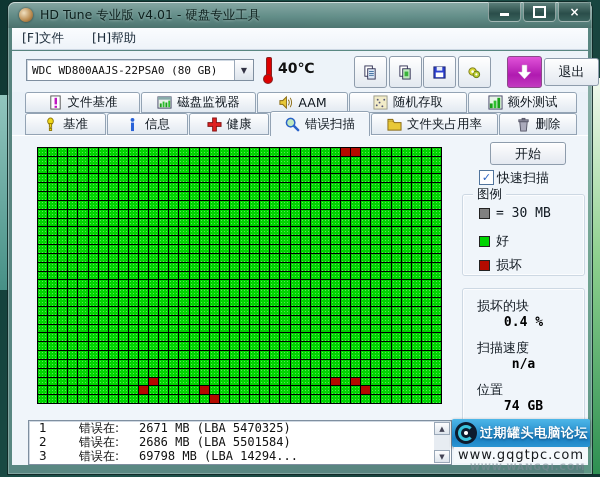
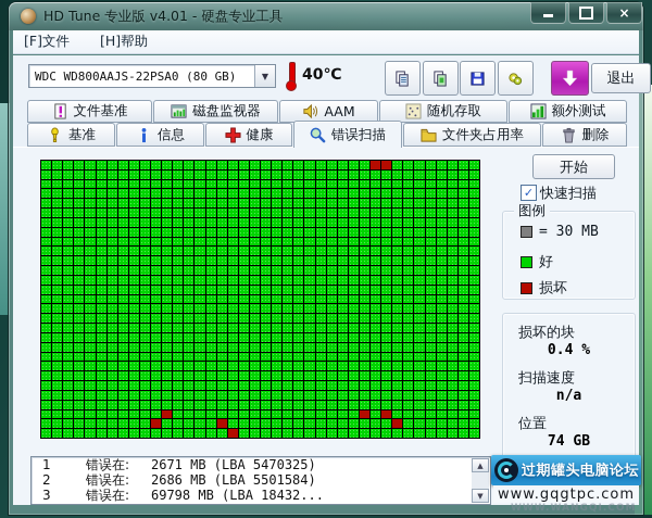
  HD Tune 专业版 v4.01 - 硬盘专业工具
  ×
  [F]文件
  [H]帮助
  WDC WD800AAJS-22PSA0 (80 GB)
  ▼
  40℃
  退出
  文件基准
  磁盘监视器
  AAM
  随机存取
  额外测试
  基准
  信息
  健康
  错误扫描
  文件夹占用率
  删除
  开始
  ✓
  快速扫描
  图例
  = 30 MB
  好
  损坏
  损坏的块
  0.4 %
  扫描速度
  n/a
  位置
  74 GB
  1
  错误在:
  2671 MB (LBA 5470325)
  2
  错误在:
  2686 MB (LBA 5501584)
  3
  错误在:
- 69798 MB (LBA 14294...
+ 69798 MB (LBA 18432...
  ▲
  ▼
  过期罐头电脑论坛
  www.gqgtpc.com
  WWW.WANGQI.COM
